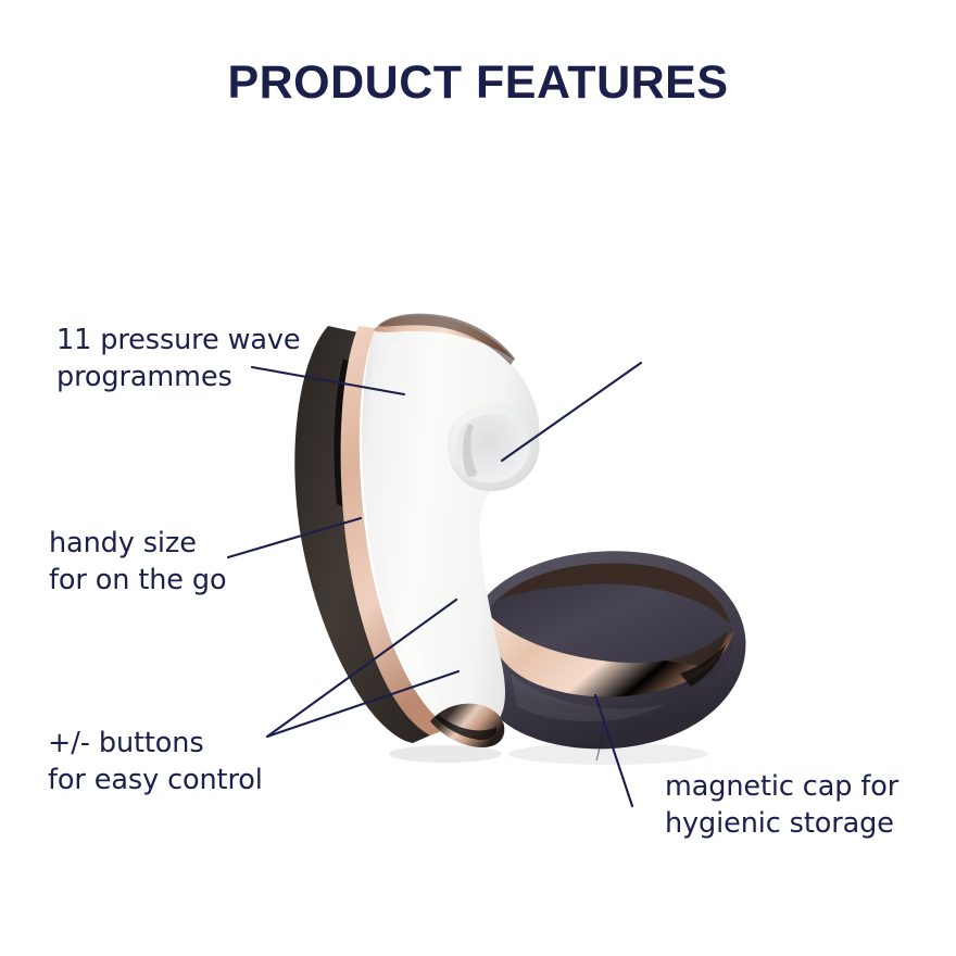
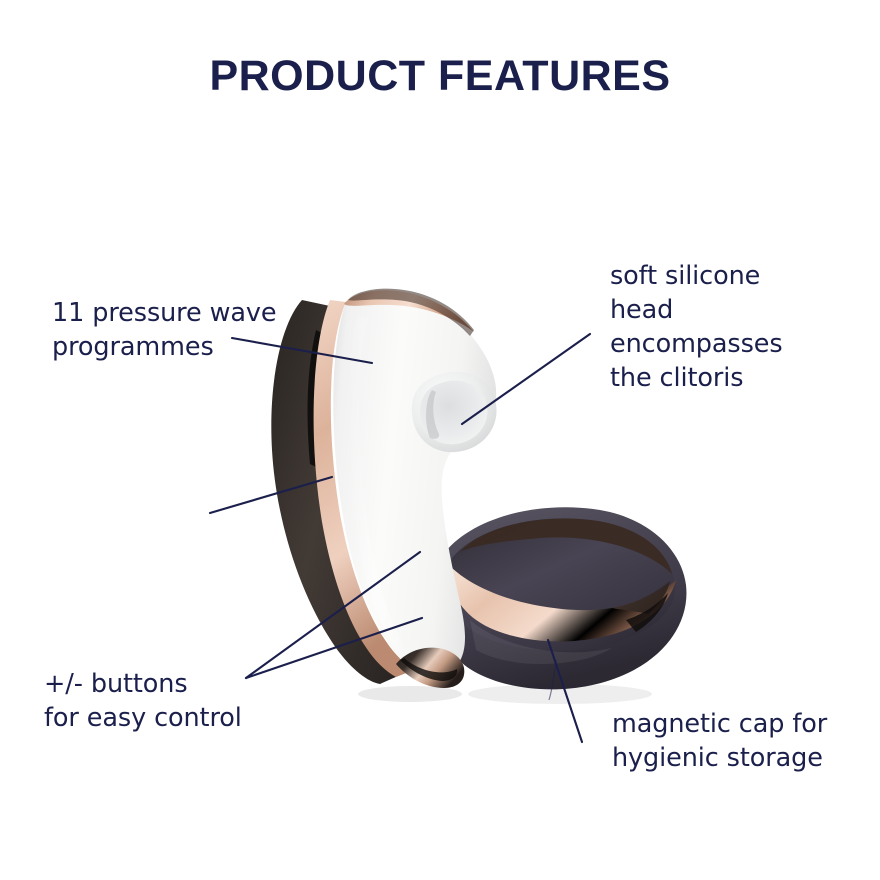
  PRODUCT FEATURES
  11 pressure wave
  programmes
- handy size
- for on the go
  +/- buttons
  for easy control
+ soft silicone
+ head
+ encompasses
+ the clitoris
  magnetic cap for
  hygienic storage
